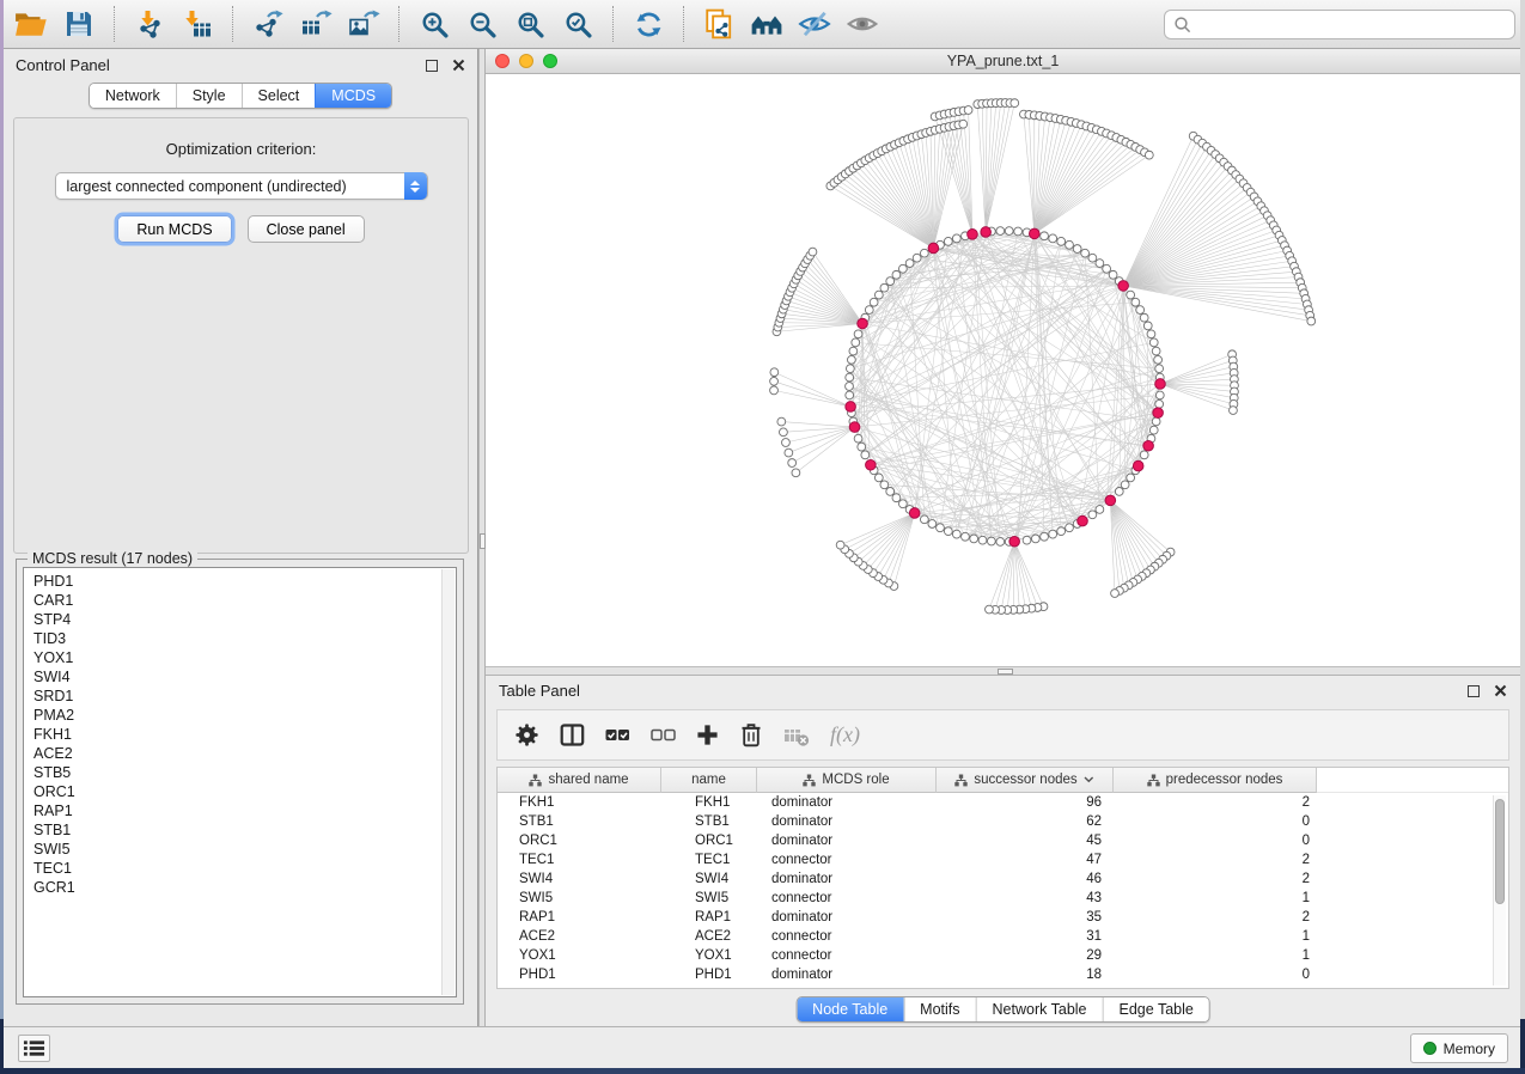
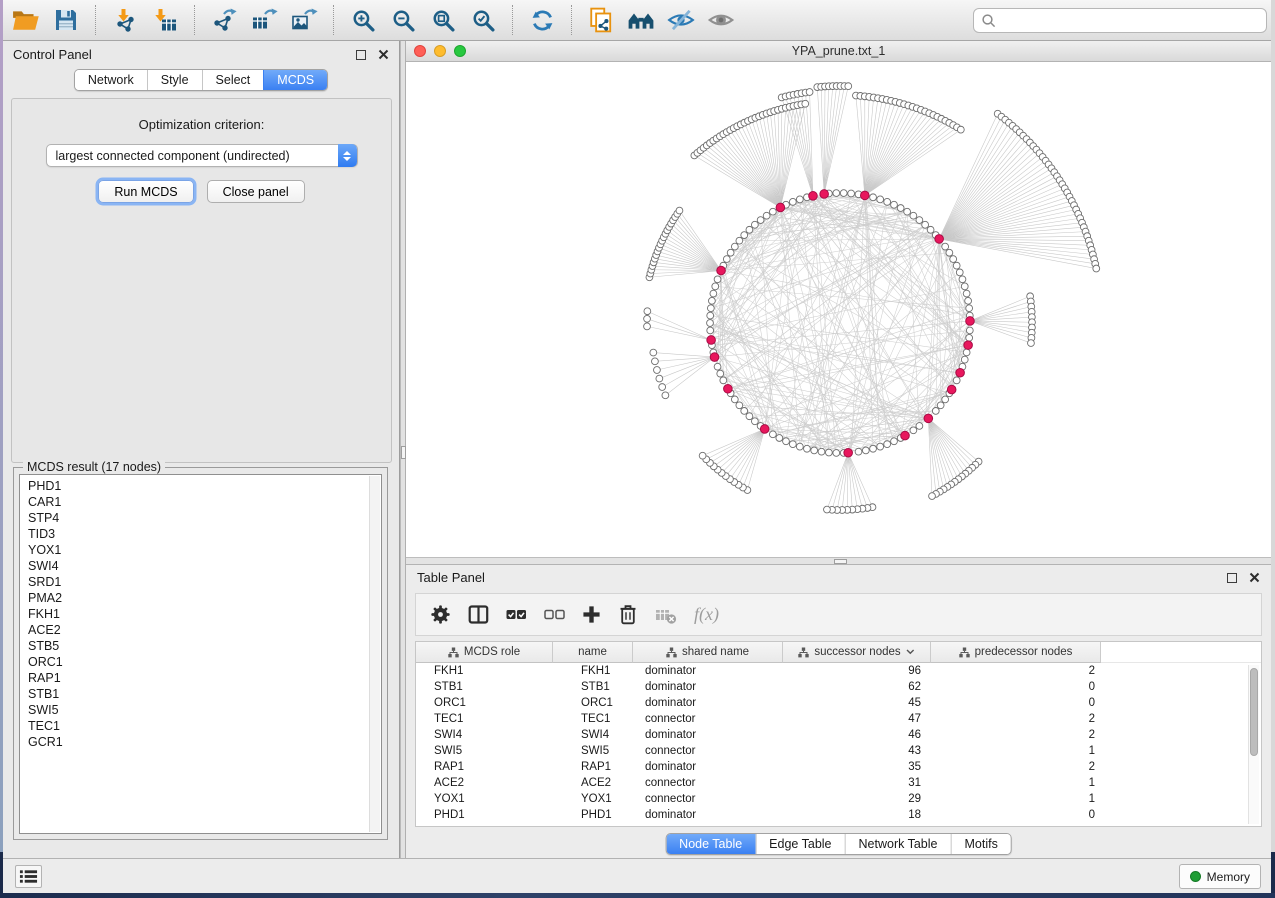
  Control Panel
  Network
  Style
  Select
  MCDS
  Optimization criterion:
  largest connected component (undirected)
  Run MCDS
  Close panel
  MCDS result (17 nodes)
  PHD1
  CAR1
  STP4
  TID3
  YOX1
  SWI4
  SRD1
  PMA2
  FKH1
  ACE2
  STB5
  ORC1
  RAP1
  STB1
  SWI5
  TEC1
  GCR1
  YPA_prune.txt_1
  Table Panel
  f(x)
- shared name
+ MCDS role
  name
- MCDS role
+ shared name
  successor nodes
  predecessor nodes
  FKH1
  FKH1
  dominator
  96
  2
  STB1
  STB1
  dominator
  62
  0
  ORC1
  ORC1
  dominator
  45
  0
  TEC1
  TEC1
  connector
  47
  2
  SWI4
  SWI4
  dominator
  46
  2
  SWI5
  SWI5
  connector
  43
  1
  RAP1
  RAP1
  dominator
  35
  2
  ACE2
  ACE2
  connector
  31
  1
  YOX1
  YOX1
  connector
  29
  1
  PHD1
  PHD1
  dominator
  18
  0
  Node Table
- Motifs
+ Edge Table
  Network Table
- Edge Table
+ Motifs
  Memory
